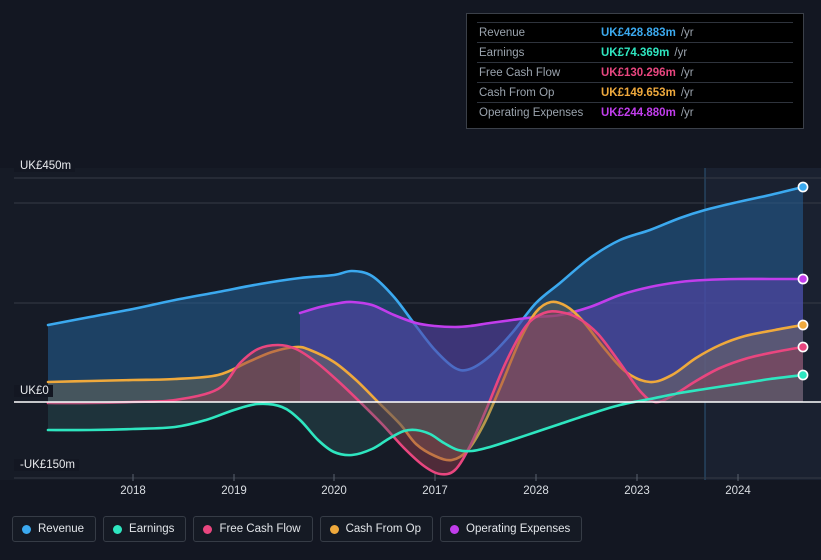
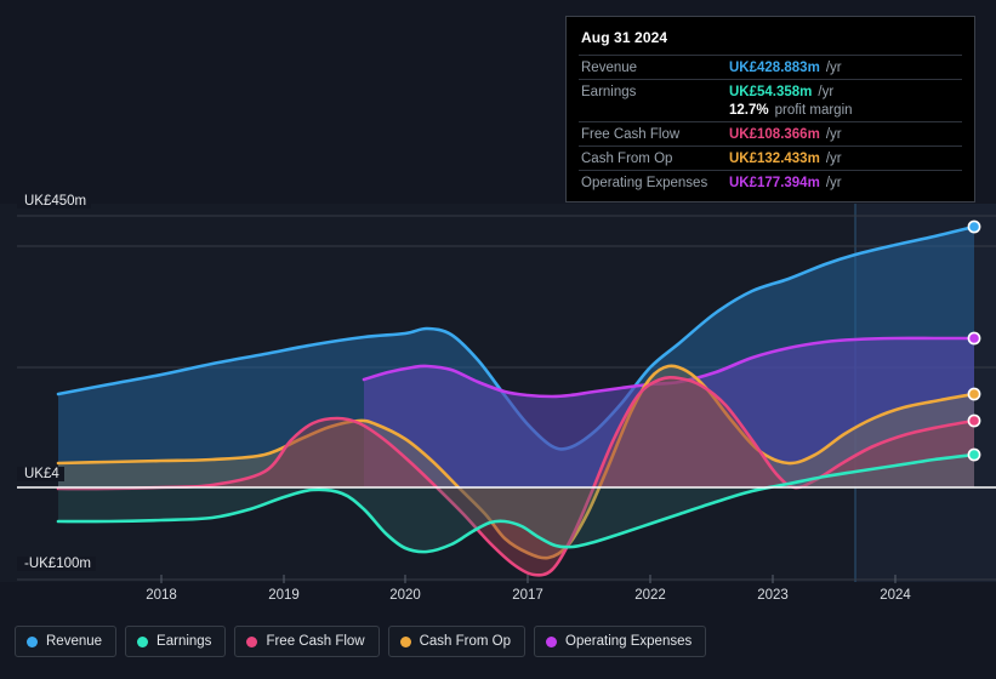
  UK£450m
- UK£0
+ UK£4
- -UK£150m
+ -UK£100m
  2018
  2019
  2020
  2017
- 2028
+ 2022
  2023
  2024
+ Aug 31 2024
  Revenue
  UK£428.883m
  /yr
  Earnings
- UK£74.369m
+ UK£54.358m
  /yr
+ 12.7%
+ profit margin
  Free Cash Flow
- UK£130.296m
+ UK£108.366m
  /yr
  Cash From Op
- UK£149.653m
+ UK£132.433m
  /yr
  Operating Expenses
- UK£244.880m
+ UK£177.394m
  /yr
  Revenue
  Earnings
  Free Cash Flow
  Cash From Op
  Operating Expenses
